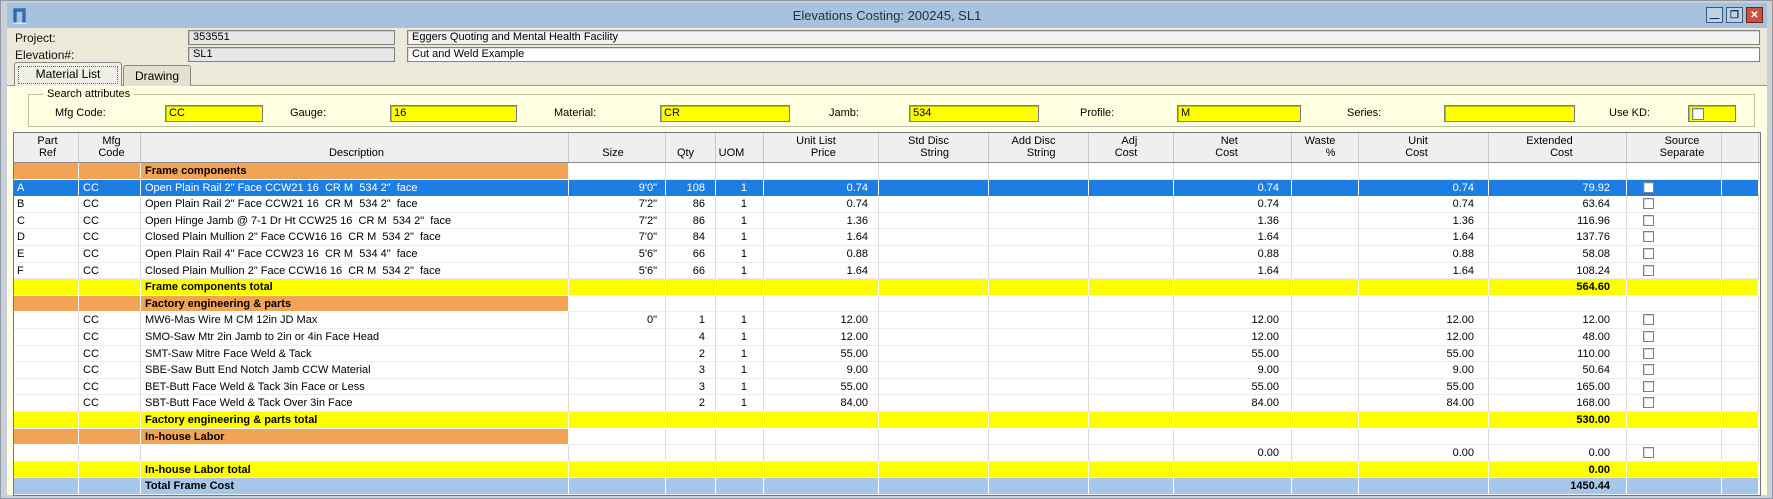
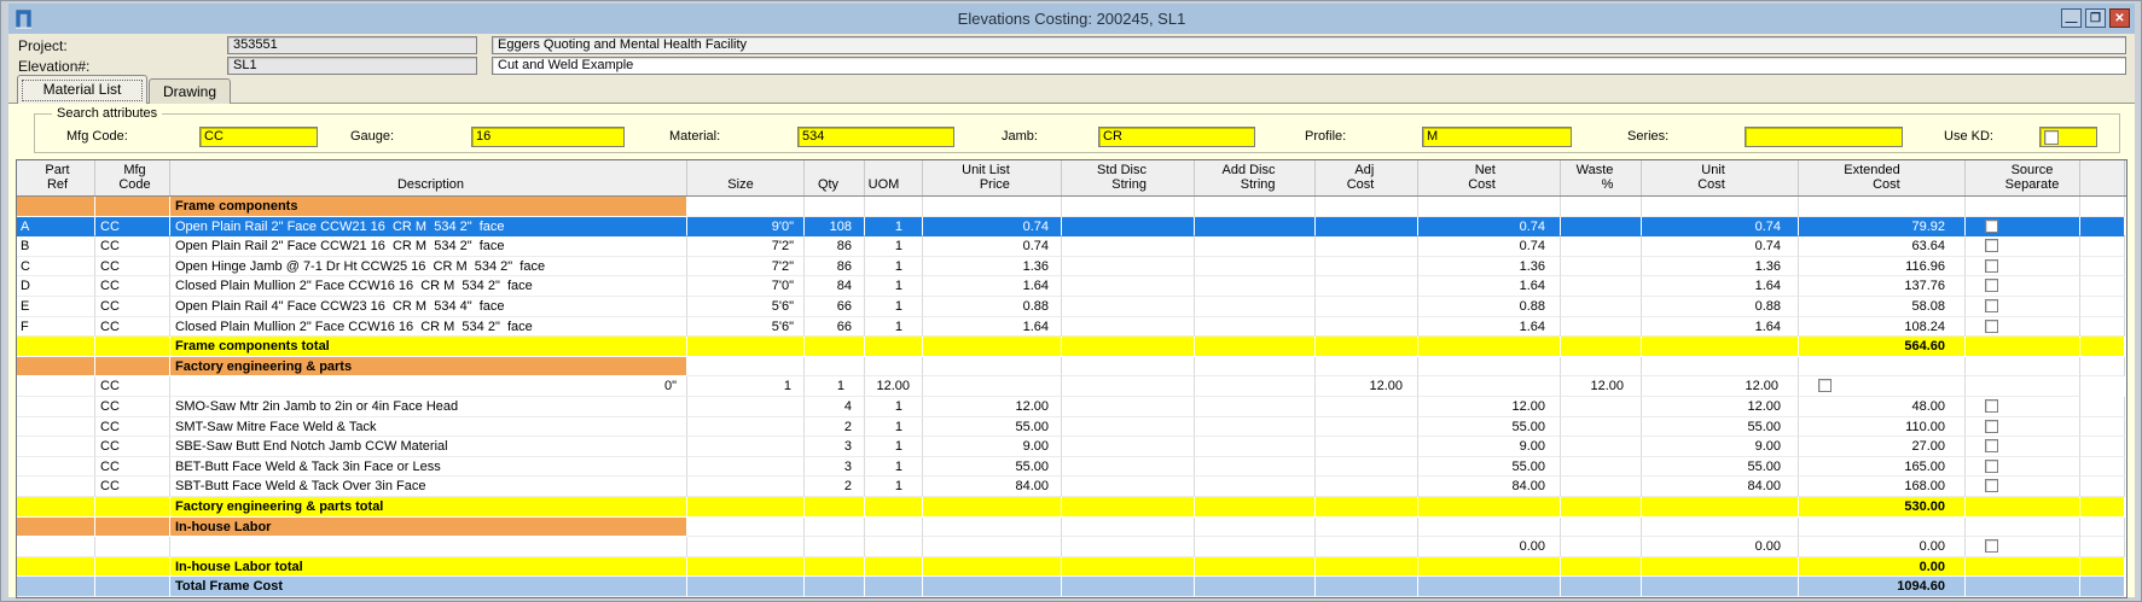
  Elevations Costing: 200245, SL1
  —
  ❐
  ✕
  Project:
  353551
  Eggers Quoting and Mental Health Facility
  Elevation#:
  SL1
  Cut and Weld Example
  Material List
  Drawing
  Search attributes
  Mfg Code:
  CC
  Gauge:
  16
  Material:
- CR
+ 534
  Jamb:
- 534
+ CR
  Profile:
  M
  Series:
  Use KD:
  Part
  Ref
  Mfg
  Code
  Description
  Size
  Qty
  UOM
  Unit List
  Price
  Std Disc
  String
  Add Disc
  String
  Adj
  Cost
  Net
  Cost
  Waste
  %
  Unit
  Cost
  Extended
  Cost
  Source
  Separate
  Frame components
  A
  CC
  Open Plain Rail 2" Face CCW21 16 CR M 534 2" face
  9'0"
  108
  1
  0.74
  0.74
  0.74
  79.92
  B
  CC
  Open Plain Rail 2" Face CCW21 16 CR M 534 2" face
  7'2"
  86
  1
  0.74
  0.74
  0.74
  63.64
  C
  CC
  Open Hinge Jamb @ 7-1 Dr Ht CCW25 16 CR M 534 2" face
  7'2"
  86
  1
  1.36
  1.36
  1.36
  116.96
  D
  CC
  Closed Plain Mullion 2" Face CCW16 16 CR M 534 2" face
  7'0"
  84
  1
  1.64
  1.64
  1.64
  137.76
  E
  CC
  Open Plain Rail 4" Face CCW23 16 CR M 534 4" face
  5'6"
  66
  1
  0.88
  0.88
  0.88
  58.08
  F
  CC
  Closed Plain Mullion 2" Face CCW16 16 CR M 534 2" face
  5'6"
  66
  1
  1.64
  1.64
  1.64
  108.24
  Frame components total
  564.60
  Factory engineering & parts
  CC
- MW6-Mas Wire M CM 12in JD Max
  0"
  1
  1
  12.00
  12.00
  12.00
  12.00
  CC
  SMO-Saw Mtr 2in Jamb to 2in or 4in Face Head
  4
  1
  12.00
  12.00
  12.00
  48.00
  CC
  SMT-Saw Mitre Face Weld & Tack
  2
  1
  55.00
  55.00
  55.00
  110.00
  CC
  SBE-Saw Butt End Notch Jamb CCW Material
  3
  1
  9.00
  9.00
  9.00
- 50.64
+ 27.00
  CC
  BET-Butt Face Weld & Tack 3in Face or Less
  3
  1
  55.00
  55.00
  55.00
  165.00
  CC
  SBT-Butt Face Weld & Tack Over 3in Face
  2
  1
  84.00
  84.00
  84.00
  168.00
  Factory engineering & parts total
  530.00
  In-house Labor
  0.00
  0.00
  0.00
  In-house Labor total
  0.00
  Total Frame Cost
- 1450.44
+ 1094.60
